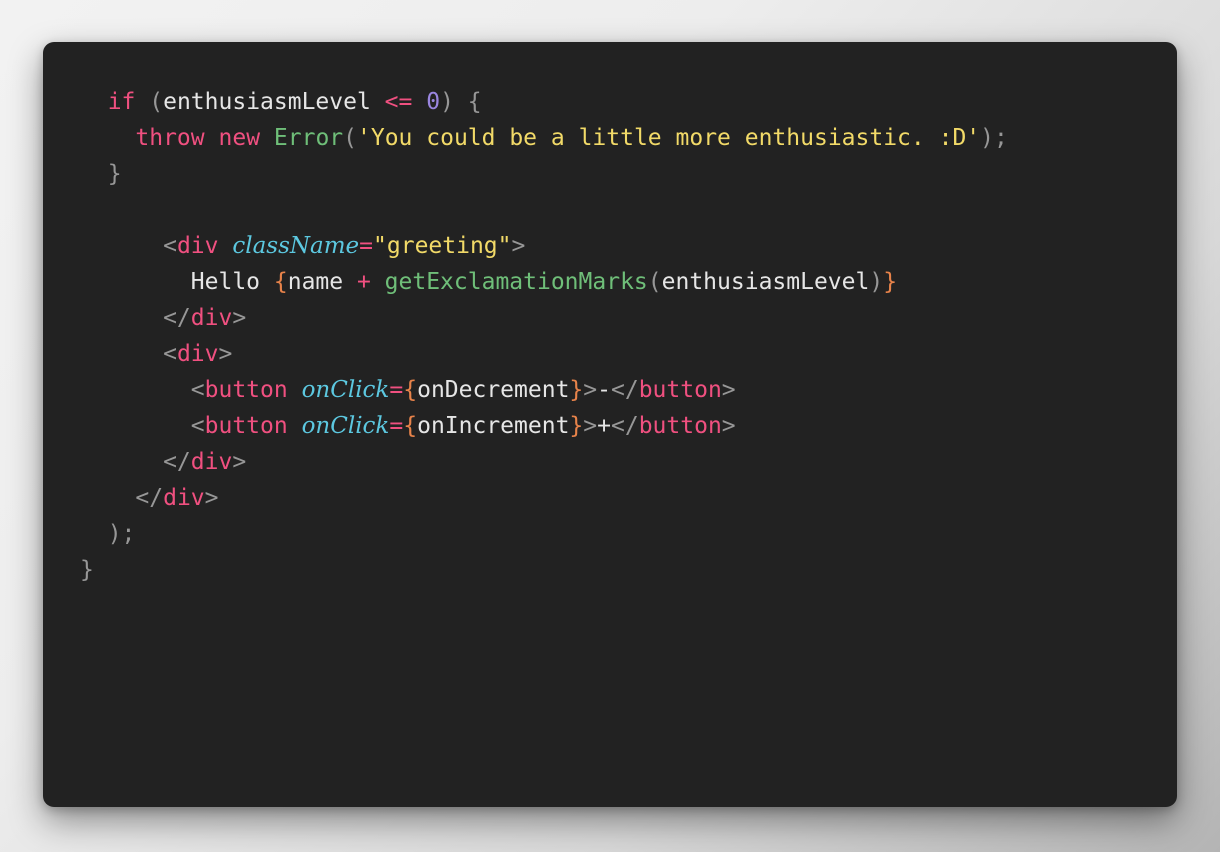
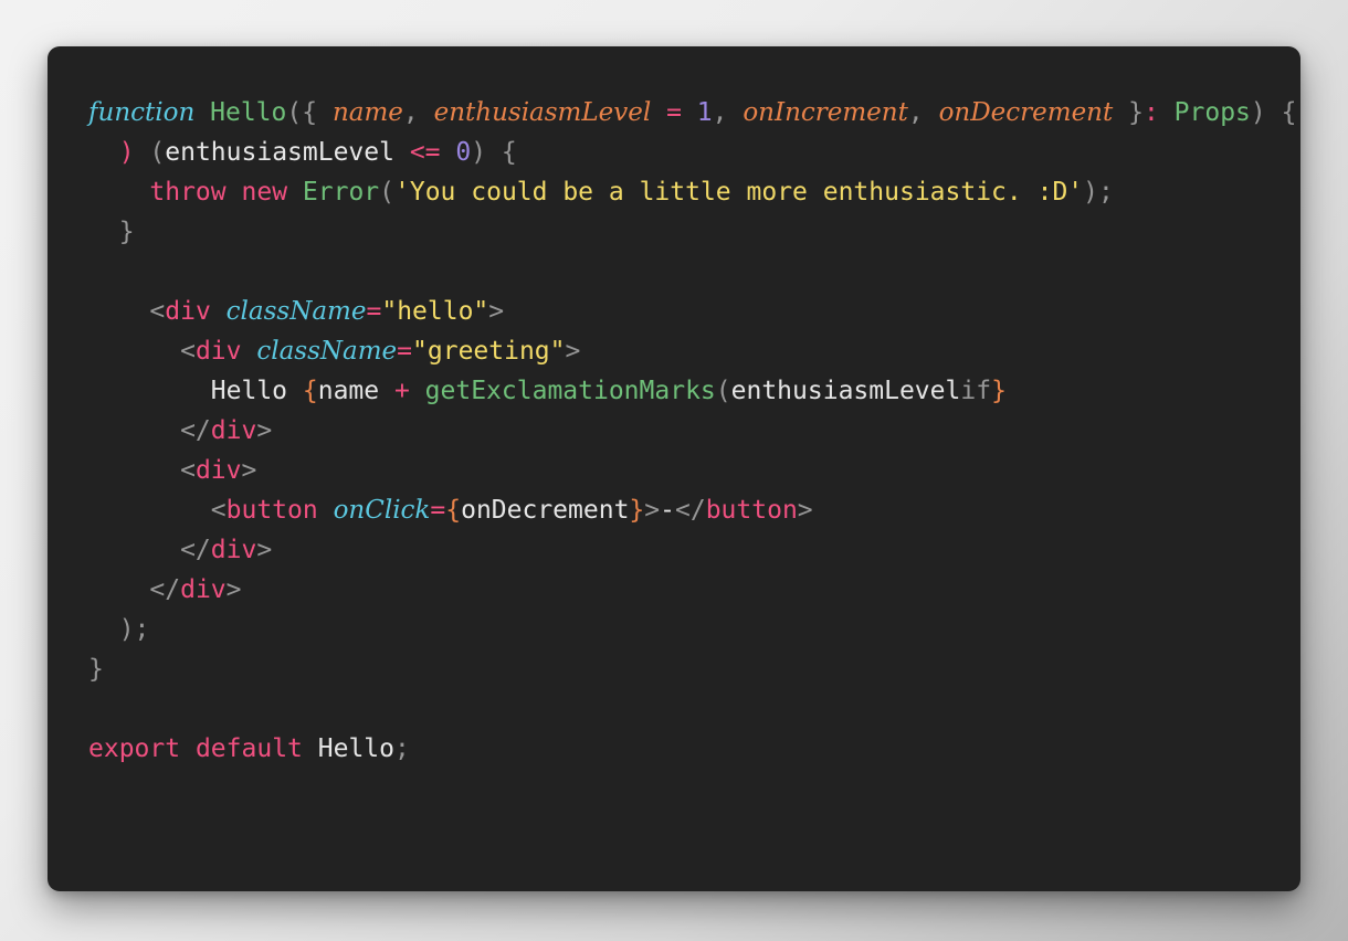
+ function Hello({ name, enthusiasmLevel = 1, onIncrement, onDecrement }: Props) {
- if (enthusiasmLevel <= 0) {
+ ) (enthusiasmLevel <= 0) {
  throw new Error('You could be a little more enthusiastic. :D');
  }
+ <div className="hello">
  <div className="greeting">
- Hello {name + getExclamationMarks(enthusiasmLevel)}
+ Hello {name + getExclamationMarks(enthusiasmLevelif}
  </div>
  <div>
  <button onClick={onDecrement}>-</button>
- <button onClick={onIncrement}>+</button>
  </div>
  </div>
  );
  }
+ export default Hello;
